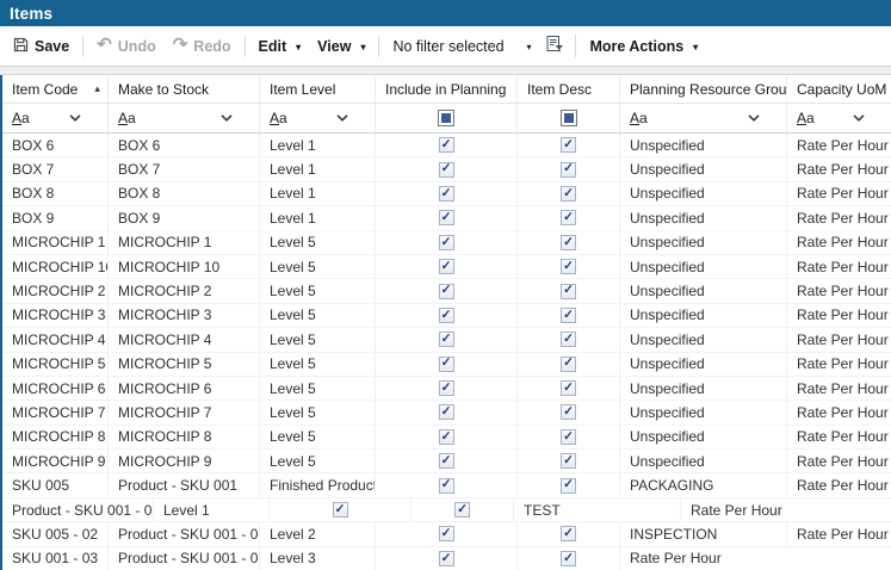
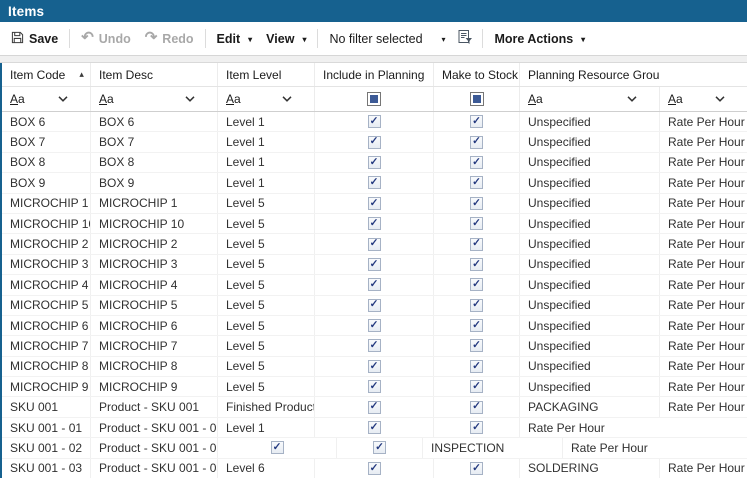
  Items
  Save
  ↶
  Undo
  ↷
  Redo
  Edit
  ▾
  View
  ▾
  No filter selected
  ▾
  More Actions
  ▾
  Item Code
  ▴
- Make to Stock
+ Item Desc
  Item Level
  Include in Planning
- Item Desc
+ Make to Stock
  Planning Resource Grou
- Capacity UoM
  Aa
  Aa
  Aa
  Aa
  Aa
  BOX 6
  BOX 6
  Level 1
  Unspecified
  Rate Per Hour
  BOX 7
  BOX 7
  Level 1
  Unspecified
  Rate Per Hour
  BOX 8
  BOX 8
  Level 1
  Unspecified
  Rate Per Hour
  BOX 9
  BOX 9
  Level 1
  Unspecified
  Rate Per Hour
  MICROCHIP 1
  MICROCHIP 1
  Level 5
  Unspecified
  Rate Per Hour
  MICROCHIP 1
  MICROCHIP 10
  Level 5
  Unspecified
  Rate Per Hour
  MICROCHIP 2
  MICROCHIP 2
  Level 5
  Unspecified
  Rate Per Hour
  MICROCHIP 3
  MICROCHIP 3
  Level 5
  Unspecified
  Rate Per Hour
  MICROCHIP 4
  MICROCHIP 4
  Level 5
  Unspecified
  Rate Per Hour
  MICROCHIP 5
  MICROCHIP 5
  Level 5
  Unspecified
  Rate Per Hour
  MICROCHIP 6
  MICROCHIP 6
  Level 5
  Unspecified
  Rate Per Hour
  MICROCHIP 7
  MICROCHIP 7
  Level 5
  Unspecified
  Rate Per Hour
  MICROCHIP 8
  MICROCHIP 8
  Level 5
  Unspecified
  Rate Per Hour
  MICROCHIP 9
  MICROCHIP 9
  Level 5
  Unspecified
  Rate Per Hour
- SKU 005
+ SKU 001
  Product - SKU 001
  Finished Product
  PACKAGING
  Rate Per Hour
+ SKU 001 - 01
  Product - SKU 001 - 0
  Level 1
- TEST
  Rate Per Hour
- SKU 005 - 02
+ SKU 001 - 02
  Product - SKU 001 - 0
- Level 2
  INSPECTION
  Rate Per Hour
  SKU 001 - 03
  Product - SKU 001 - 0
- Level 3
+ Level 6
+ SOLDERING
  Rate Per Hour
